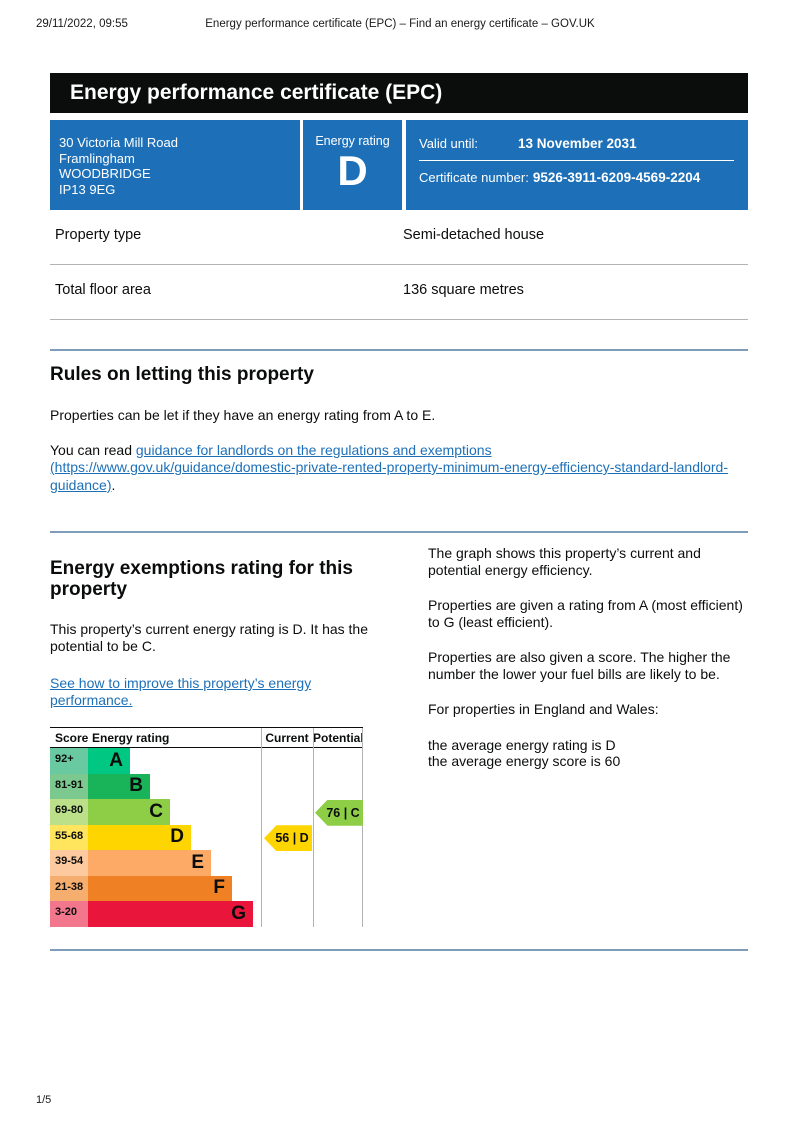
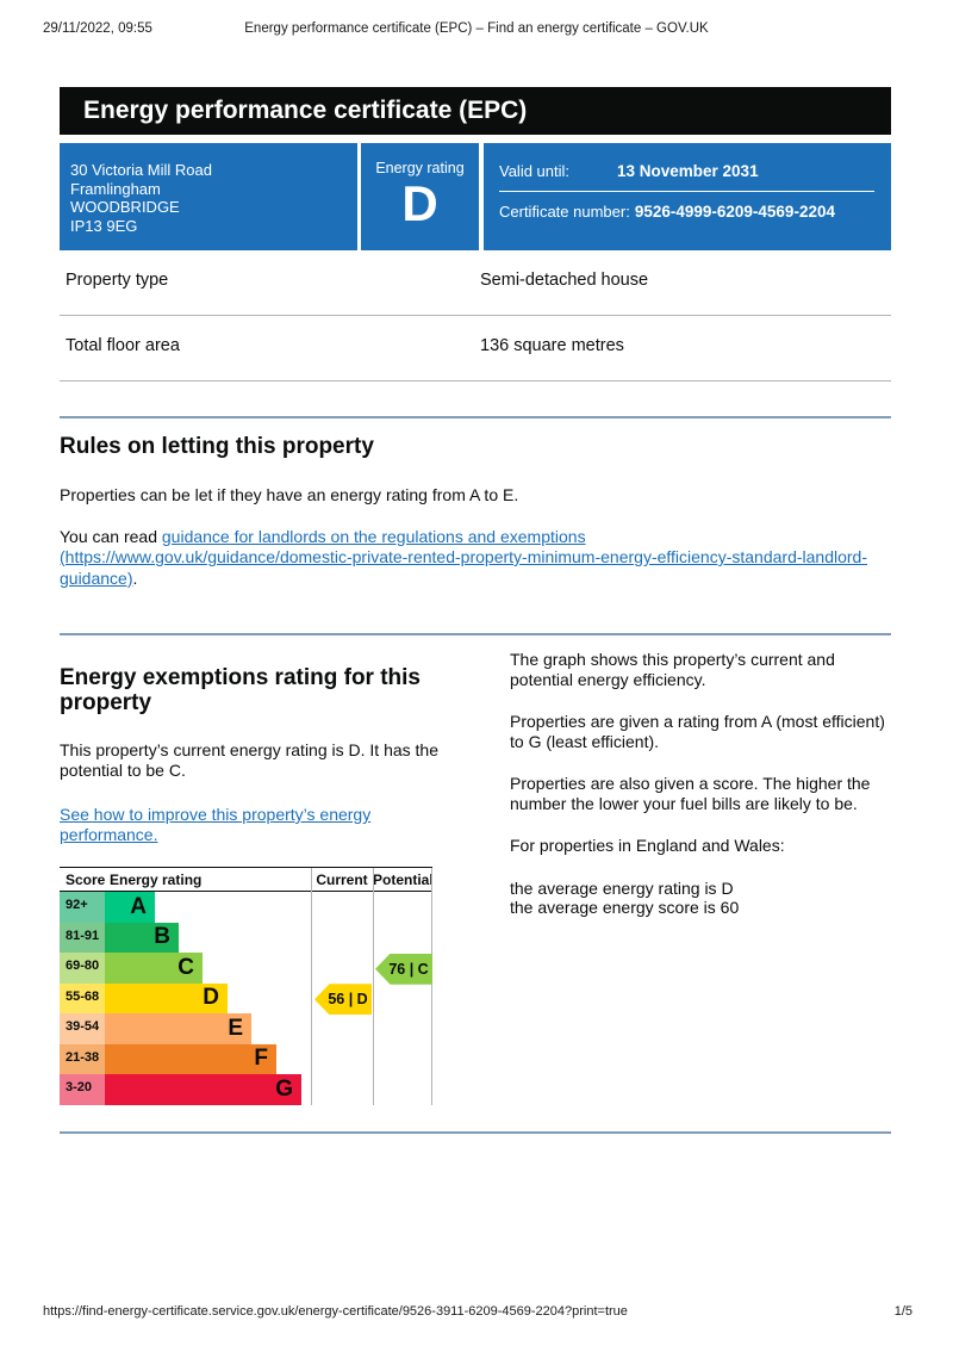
  29/11/2022, 09:55
  Energy performance certificate (EPC) – Find an energy certificate – GOV.UK
  Energy performance certificate (EPC)
  30 Victoria Mill Road
  Framlingham
  WOODBRIDGE
  IP13 9EG
  Energy rating
  D
  Valid until:
  13 November 2031
  Certificate number:
- 9526-3911-6209-4569-2204
+ 9526-4999-6209-4569-2204
  Property type
  Semi-detached house
  Total floor area
  136 square metres
  Rules on letting this property
  Properties can be let if they have an energy rating from A to E.
  You can read guidance for landlords on the regulations and exemptions (https://www.gov.uk/guidance/domestic-private-rented-property-minimum-energy-efficiency-standard-landlord-guidance).
  Energy exemptions rating for this property
  This property’s current energy rating is D. It has the potential to be C.
  See how to improve this property’s energy performance.
  Score
  Energy rating
  Current
  Potentia
  92+
  A
  81-91
  B
  69-80
  C
  55-68
  D
  39-54
  E
  21-38
  F
  3-20
  G
  56 | D
  76 | C
  The graph shows this property’s current and potential energy efficiency.
  Properties are given a rating from A (most efficient) to G (least efficient).
  Properties are also given a score. The higher the number the lower your fuel bills are likely to be.
  For properties in England and Wales:
  the average energy rating is D
  the average energy score is 60
+ https://find-energy-certificate.service.gov.uk/energy-certificate/9526-3911-6209-4569-2204?print=true
  1/5
